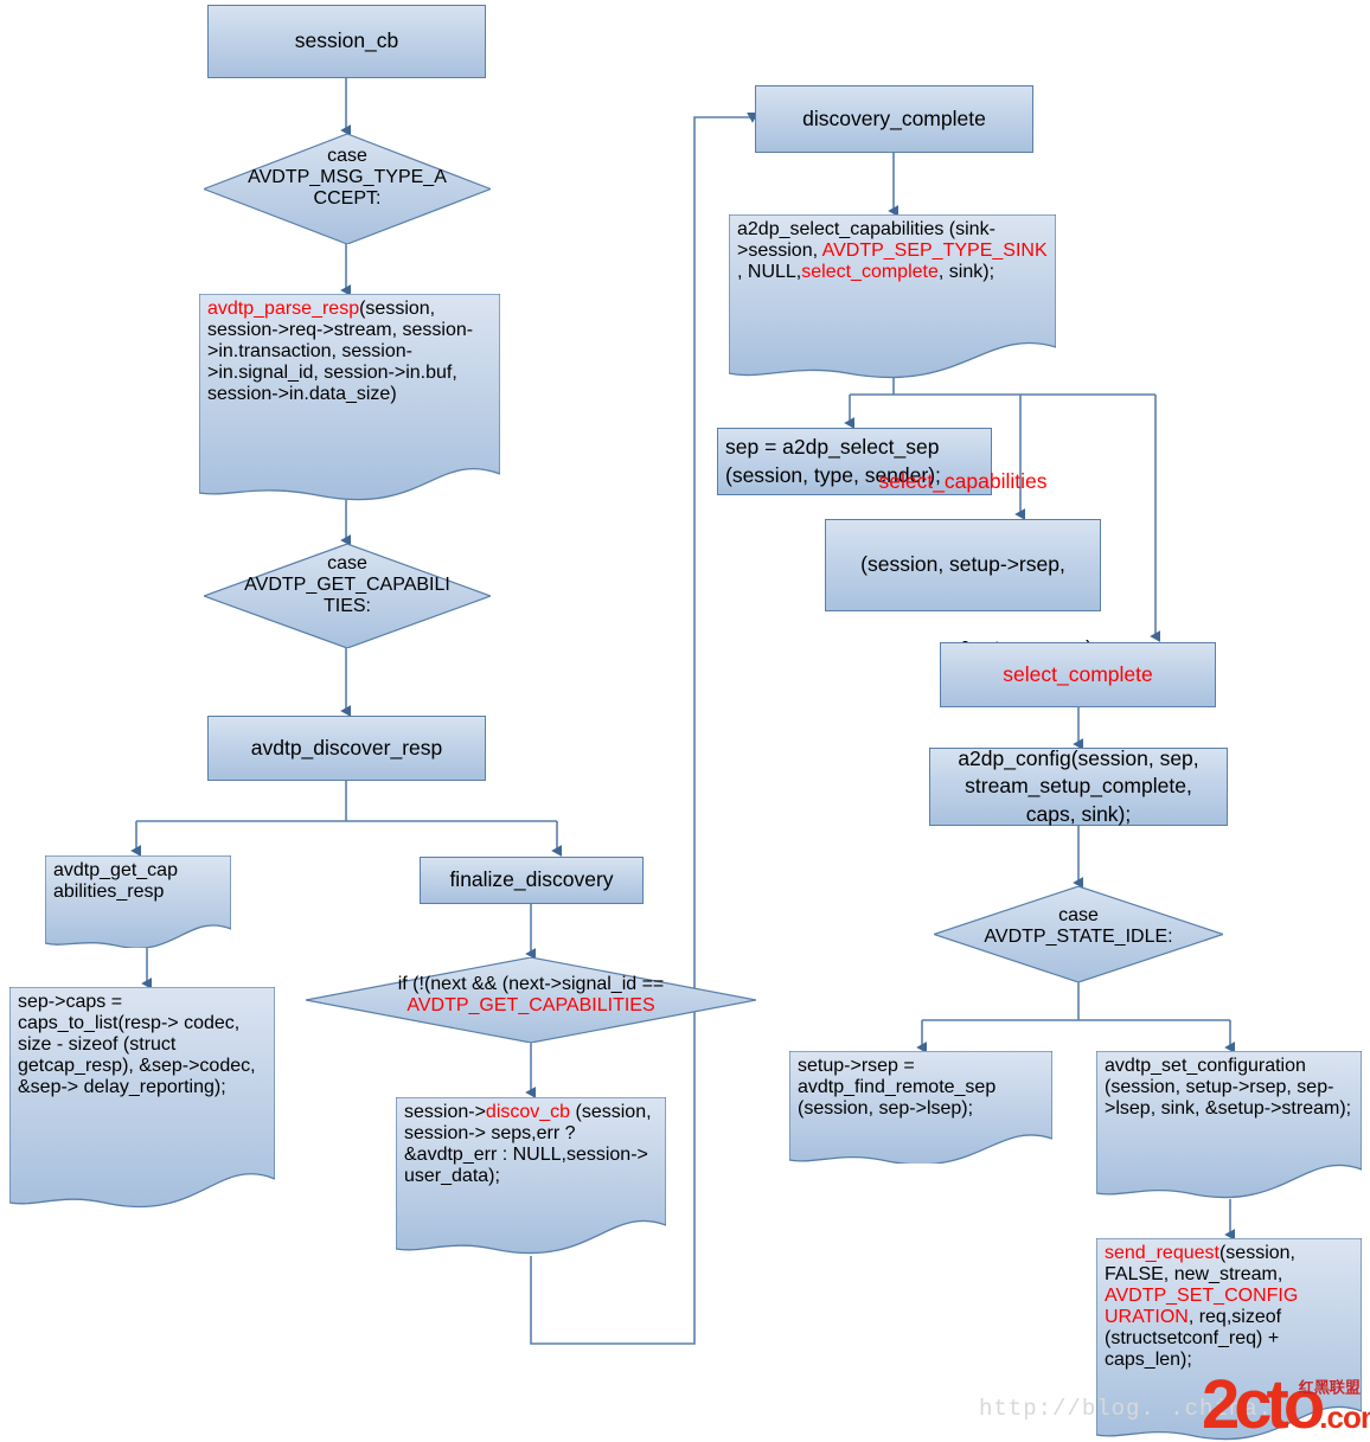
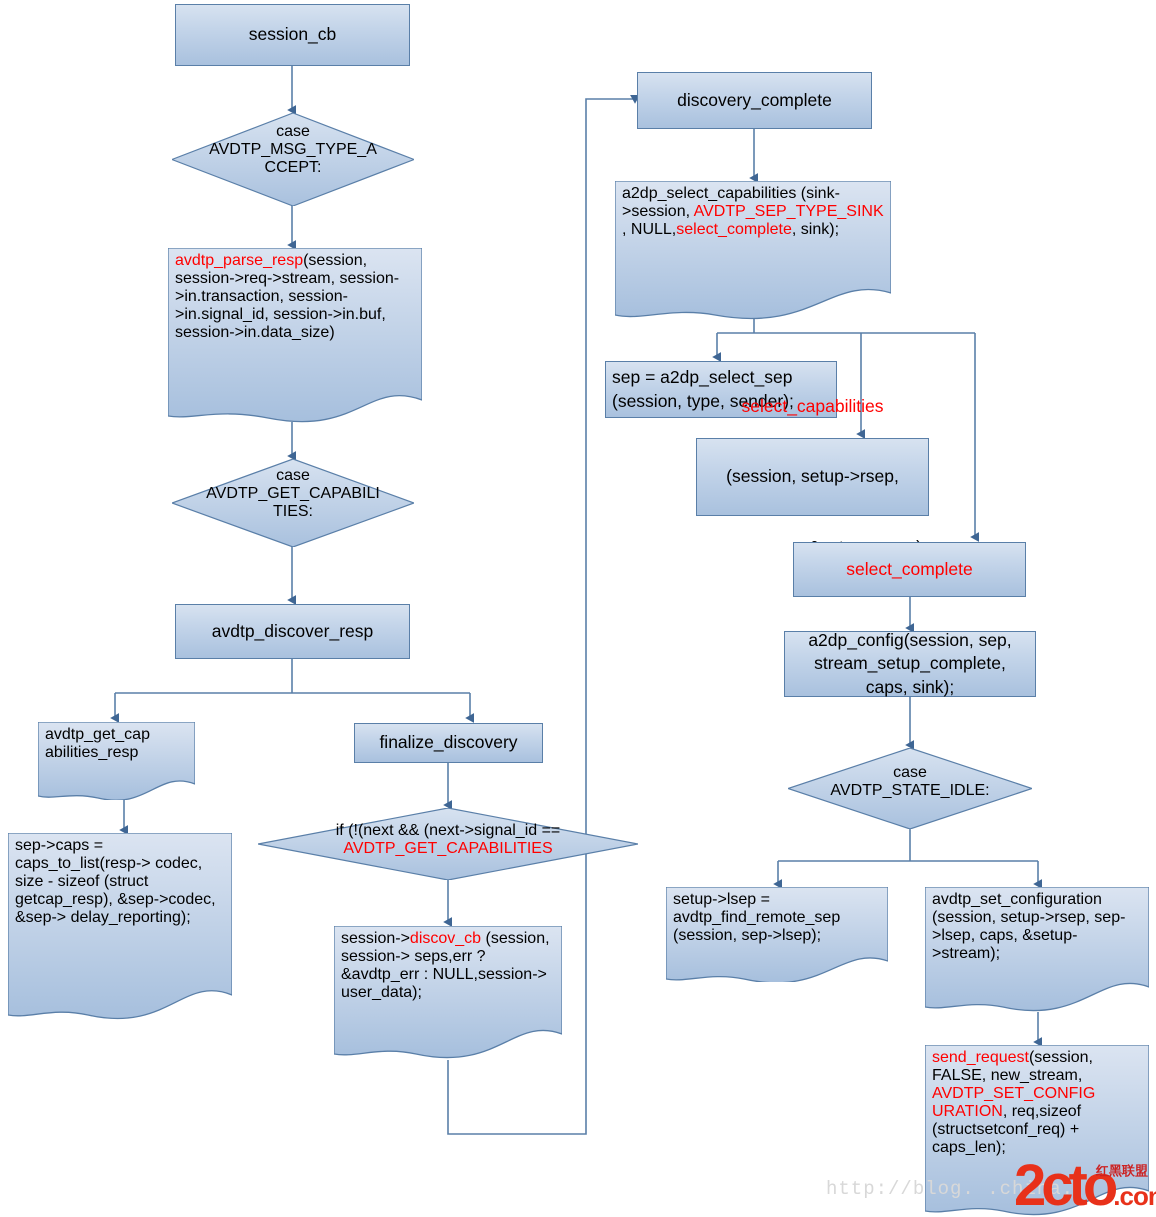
  session_cb
  case
  AVDTP_MSG_TYPE_A
  CCEPT:
  avdtp_parse_resp(session, session->req->stream, session->in.transaction, session->in.signal_id, session->in.buf, session->in.data_size)
  case
  AVDTP_GET_CAPABILI
  TIES:
  avdtp_discover_resp
  avdtp_get_cap abilities_resp
  sep->caps = caps_to_list(resp-> codec, size - sizeof (struct getcap_resp), &sep->codec, &sep-> delay_reporting);
  finalize_discovery
  if (!(next && (next->signal_id ==
  AVDTP_GET_CAPABILITIES
  session->discov_cb (session, session-> seps,err ? &avdtp_err : NULL,session-> user_data);
  discovery_complete
  a2dp_select_capabilities (sink->session, AVDTP_SEP_TYPE_SINK , NULL,select_complete, sink);
  sep = a2dp_select_sep
  (session, type, sender);
  select_capabilities
  (session, setup->rsep,
  select_complete
  a2dp_config(session, sep,
  stream_setup_complete,
  caps, sink);
  case
  AVDTP_STATE_IDLE:
- setup->rsep = avdtp_find_remote_sep (session, sep->lsep);
+ setup->lsep = avdtp_find_remote_sep (session, sep->lsep);
- avdtp_set_configuration (session, setup->rsep, sep->lsep, sink, &setup->stream);
+ avdtp_set_configuration (session, setup->rsep, sep->lsep, caps, &setup->stream);
  send_request(session, FALSE, new_stream, AVDTP_SET_CONFIG URATION, req,sizeof (structsetconf_req) + caps_len);
  http://blog. .china.
  2cto.co
  红黑联盟
